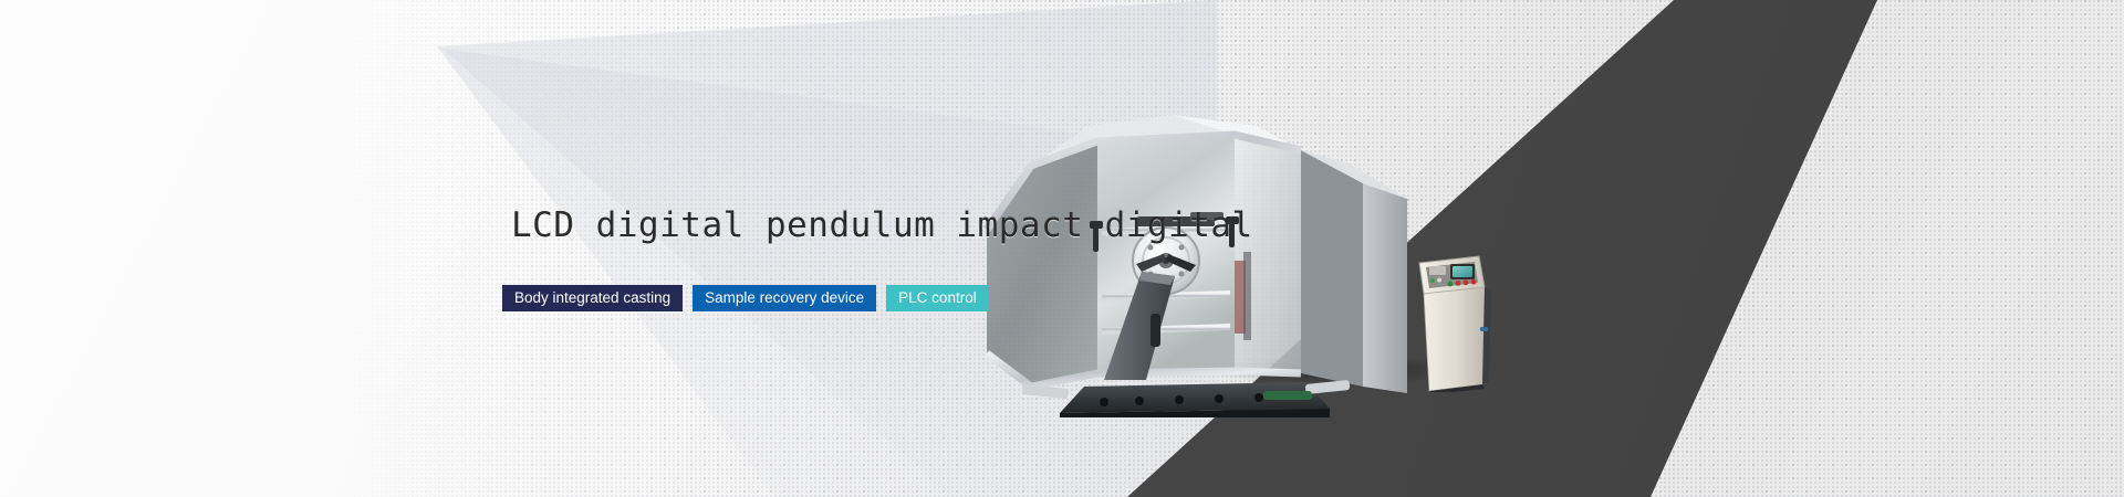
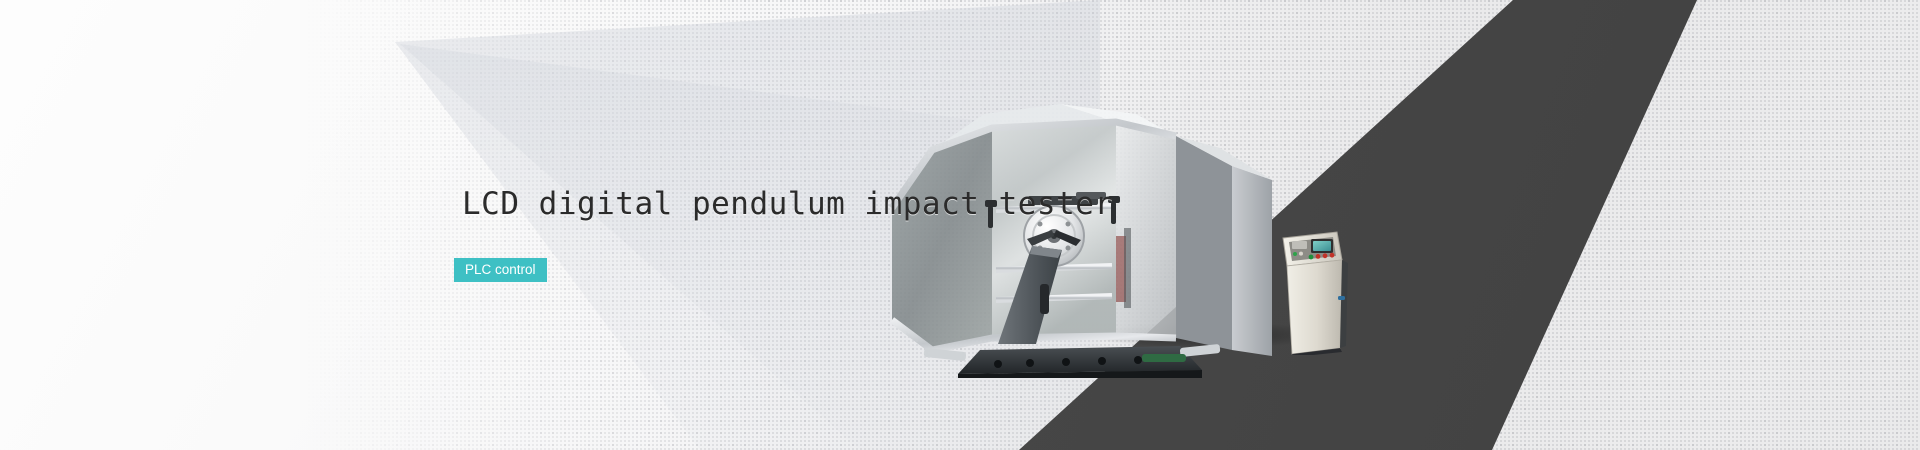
- LCD digital pendulum impact digital
+ LCD digital pendulum impact tester
- Body integrated casting
- Sample recovery device
  PLC control
